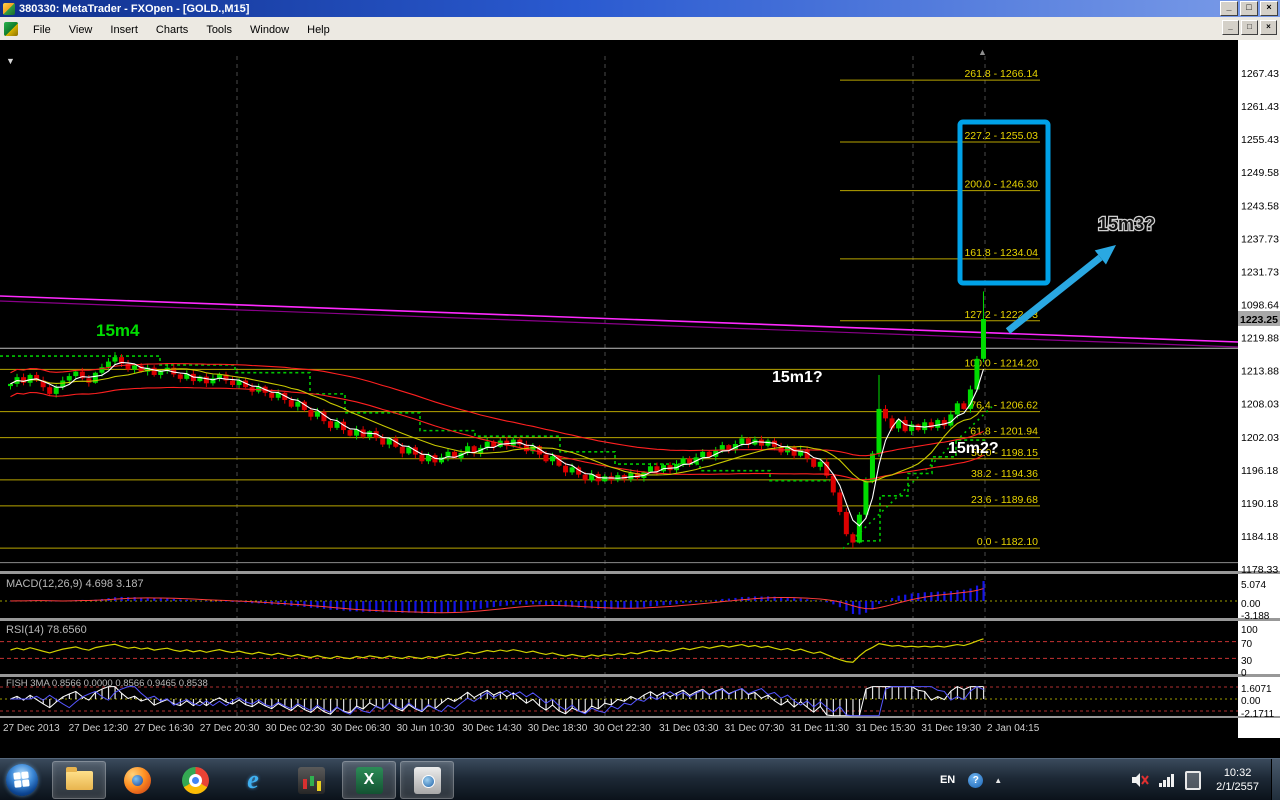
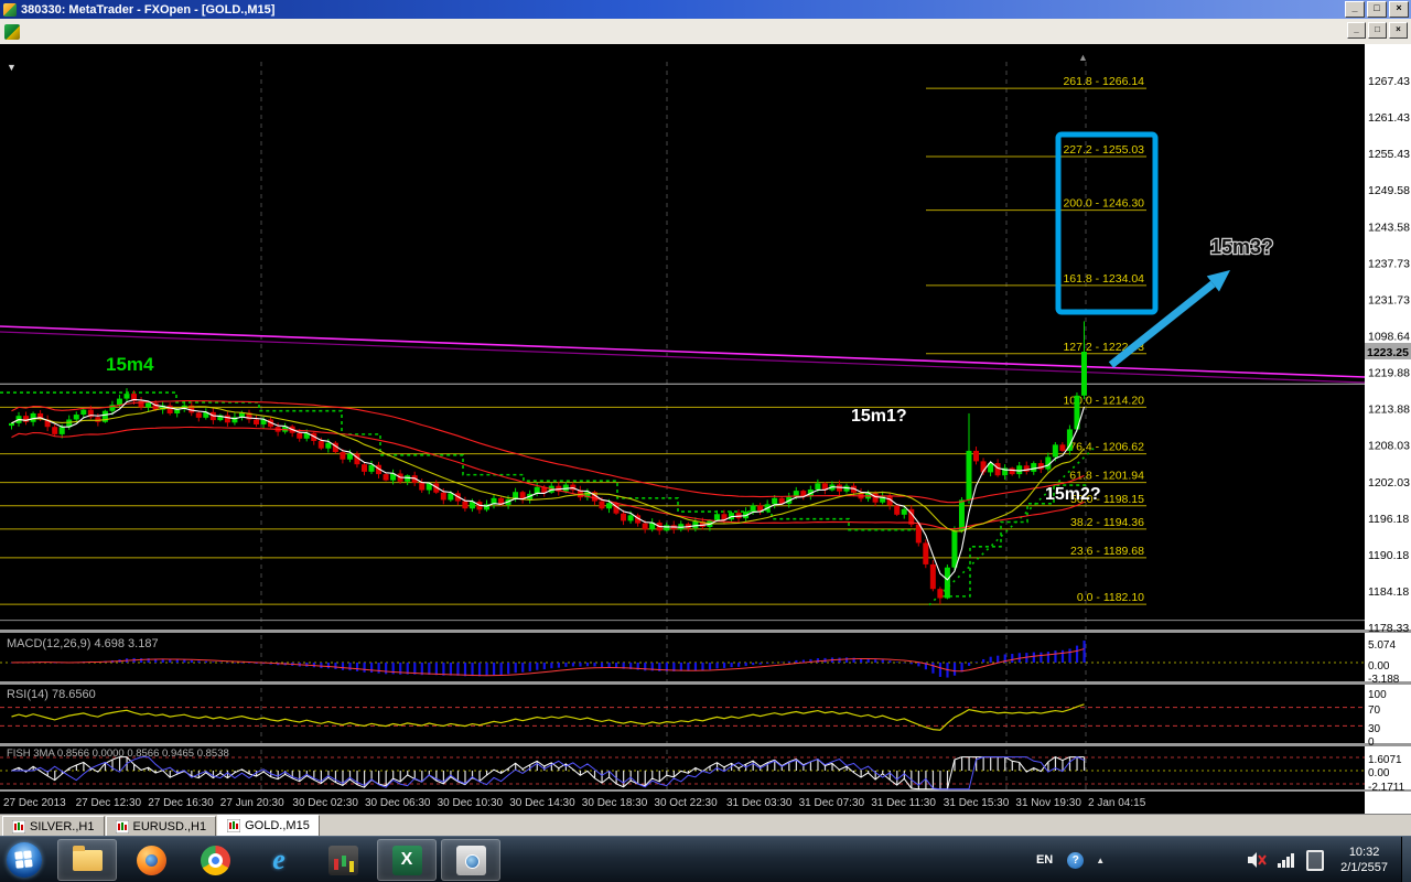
  380330: MetaTrader - FXOpen - [GOLD.,M15]
  _
  □
  ×
- File View Insert Charts Tools Window Help
  _
  □
  ×
  261.8 - 1266.14
  227.2 - 1255.03
  200.0 - 1246.30
  161.8 - 1234.04
  1272 - 12223
  10.0 - 1214.20
  76.4 - 1206.62
  618 - 1201.94
  50.0 - 1198.15
  38.2 - 1194.36
  23.6 - 1189.68
  0.0 - 1182.10
  MACD(12,26,9) 4.698 3.187
  5.074
  0.00
  -3.188
  RSI(14) 78.6560
  100
  70
  30
  0
  FISH 3MA 0.8566 0.0000 0.8566 0.9465 0.8538
  1.6071
  0.00
  -2.1711
  1267.43
  1261.43
  1255.43
  1249.58
  1243.58
  1237.73
  1231.73
  1098.64
  1219.88
  1213.88
  1208.03
  1202.03
  1196.18
  1190.18
  1184.18
  1178.33
  1223.25
  27 Dec 2013
  27 Dec 12:30
  27 Dec 16:30
- 27 Dec 20:30
+ 27 Jun 20:30
  30 Dec 02:30
  30 Dec 06:30
- 30 Jun 10:30
+ 30 Dec 10:30
  30 Dec 14:30
  30 Dec 18:30
  30 Oct 22:30
  31 Dec 03:30
  31 Dec 07:30
  31 Dec 11:30
  31 Dec 15:30
- 31 Dec 19:30
+ 31 Nov 19:30
  2 Jan 04:15
  15m4
  15m1?
  15m2?
  15m3?
  ▼
  ▲
+ SILVER.,H1
+ EURUSD.,H1
+ GOLD.,M15
  e
  X
  EN
  ?
  ▲
  10:32
  2/1/2557
